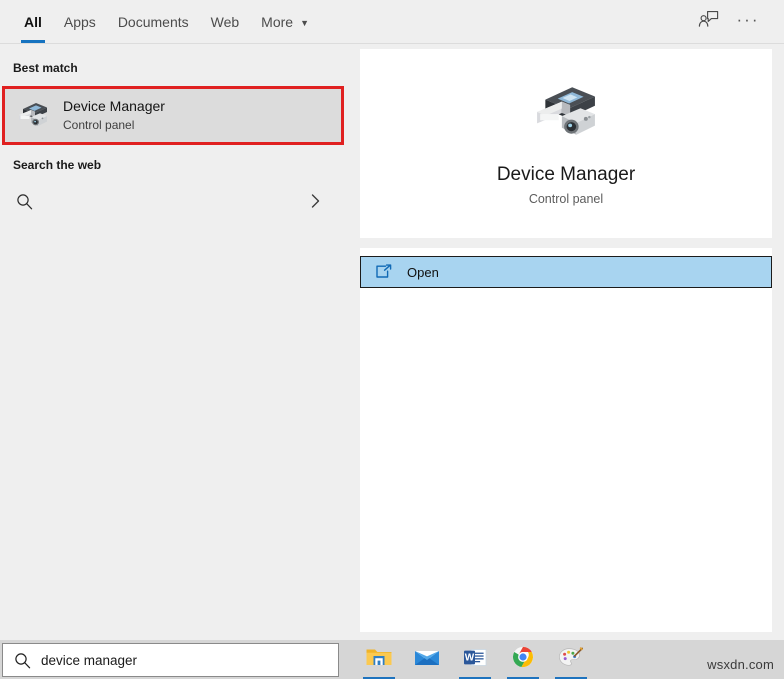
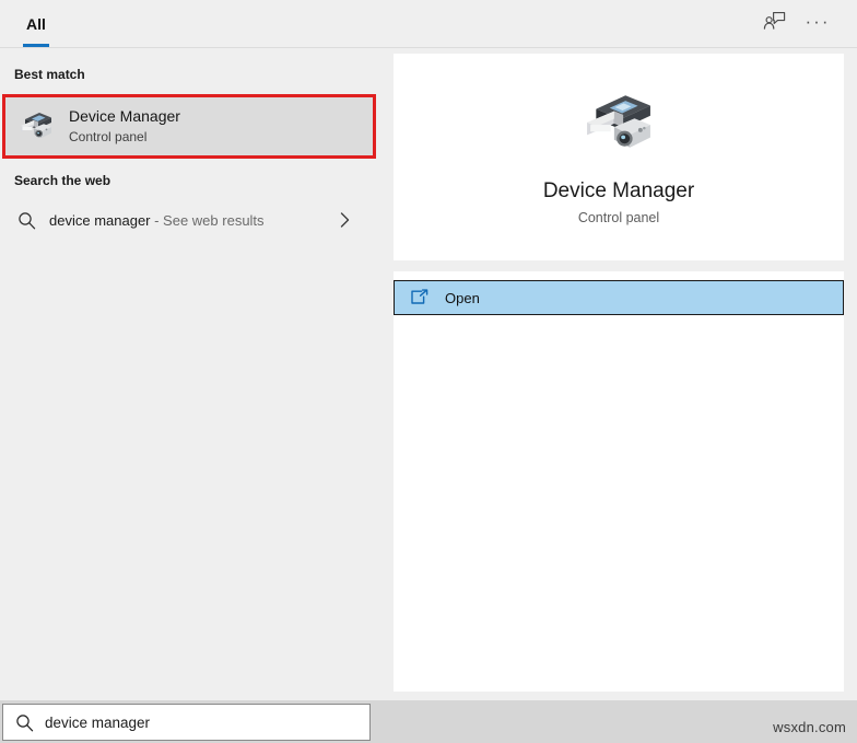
  All
- Apps
- Documents
- Web
- More
- ▼
  Best match
  Device Manager
  Control panel
  Search the web
+ device manager - See web results
  Device Manager
  Control panel
  Open
  ···
  device manager
- W
  wsxdn.com
